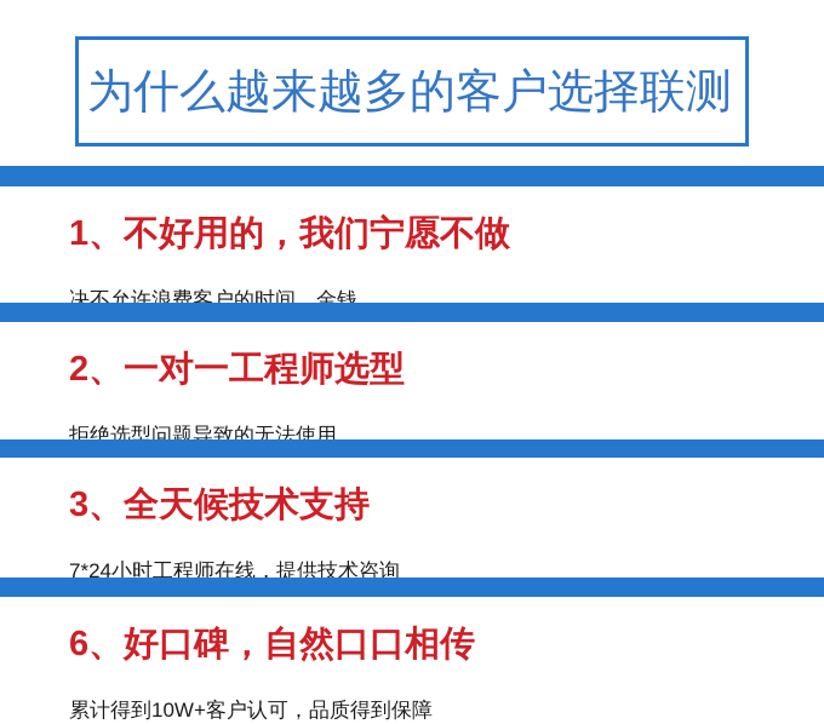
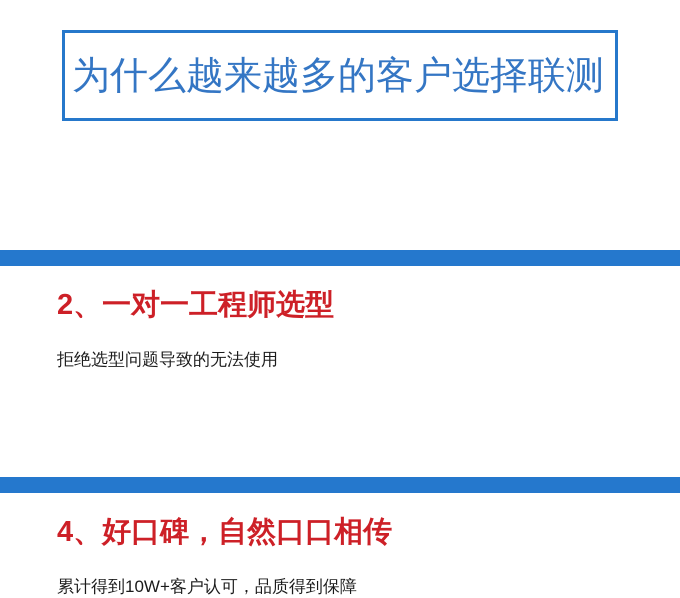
  为什么越来越多的客户选择联测
- 1、不好用的，我们宁愿不做
- 决不允许浪费客户的时间、金钱
  2、一对一工程师选型
  拒绝选型问题导致的无法使用
- 3、全天候技术支持
- 7*24小时工程师在线，提供技术咨询
- 6、好口碑，自然口口相传
+ 4、好口碑，自然口口相传
  累计得到10W+客户认可，品质得到保障
